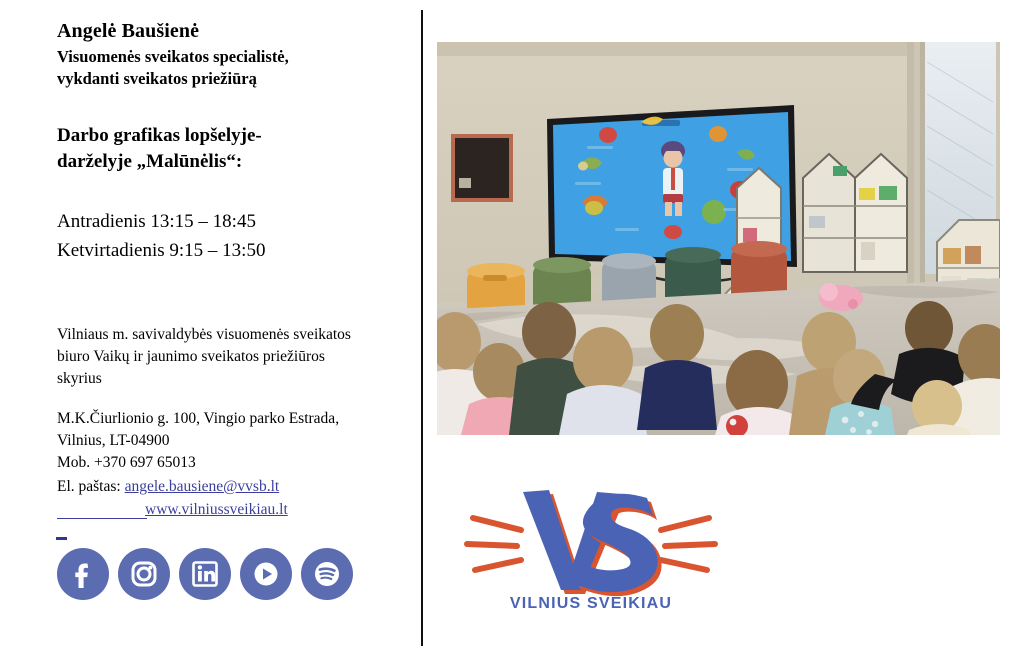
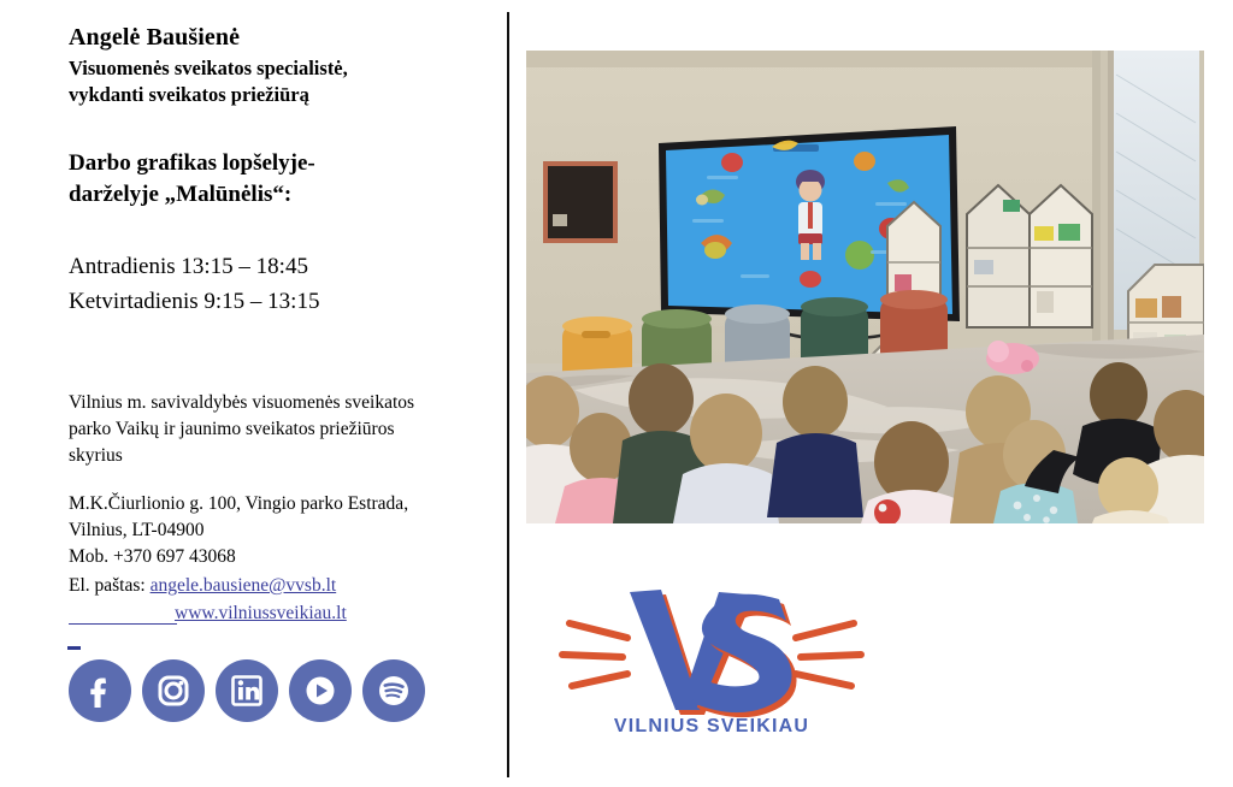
  Angelė Baušienė
  Visuomenės sveikatos specialistė,
  vykdanti sveikatos priežiūrą
  Darbo grafikas lopšelyje-
  darželyje „Malūnėlis“:
  Antradienis 13:15 – 18:45
- Ketvirtadienis 9:15 – 13:50
+ Ketvirtadienis 9:15 – 13:15
- Vilniaus m. savivaldybės visuomenės sveikatos
+ Vilnius m. savivaldybės visuomenės sveikatos
- biuro Vaikų ir jaunimo sveikatos priežiūros
+ parko Vaikų ir jaunimo sveikatos priežiūros
  skyrius
  M.K.Čiurlionio g. 100, Vingio parko Estrada,
  Vilnius, LT-04900
- Mob. +370 697 65013
+ Mob. +370 697 43068
  El. paštas: angele.bausiene@vvsb.lt
  www.vilniussveikiau.lt
  VILNIUS SVEIKIAU
